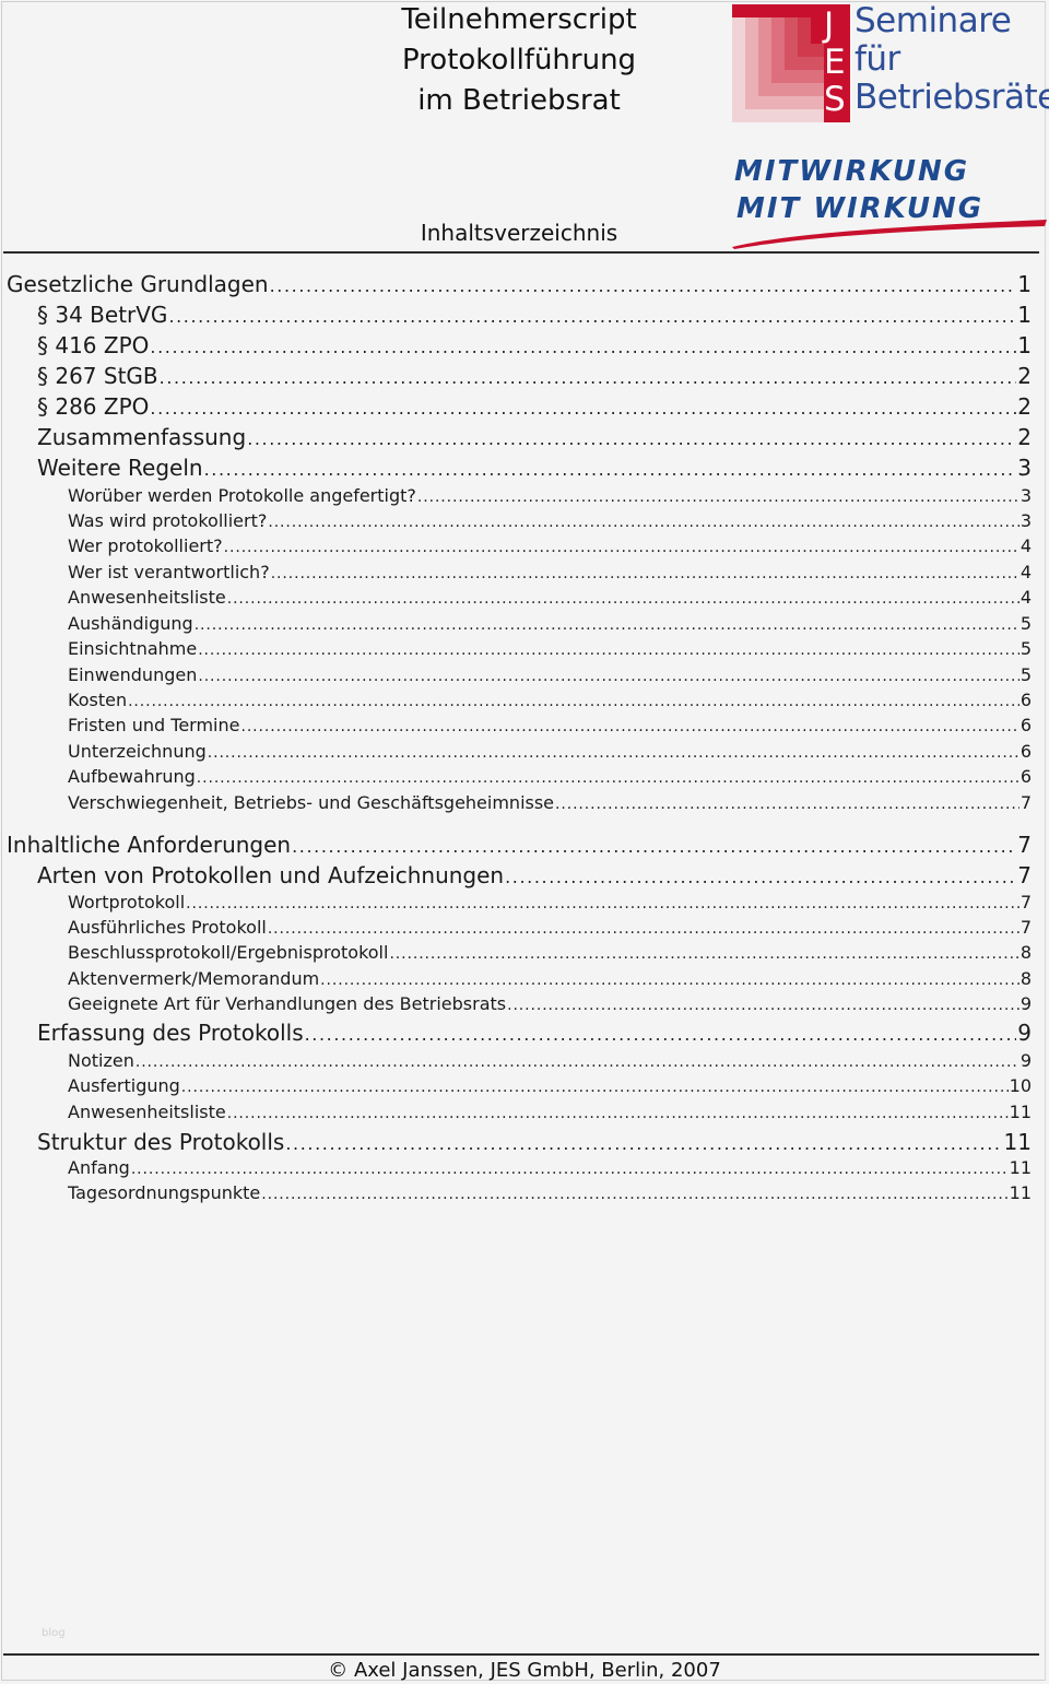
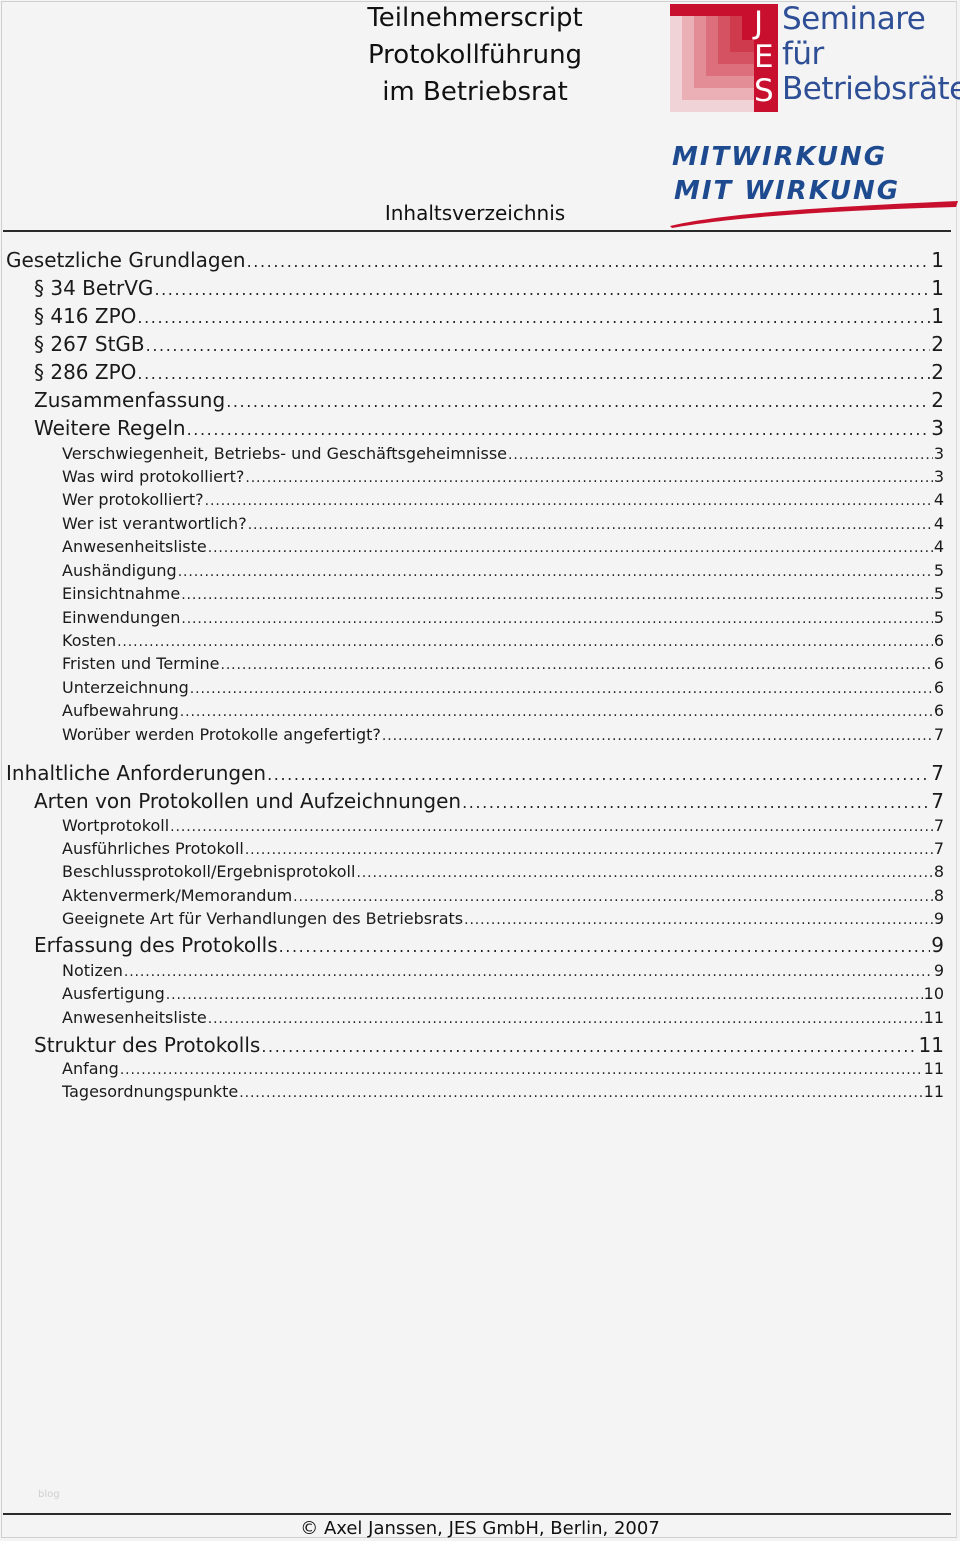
  Teilnehmerscript
  Protokollführung
  im Betriebsrat
  Inhaltsverzeichnis
  J
  E
  S
  Seminare
  für
  Betriebsräte
  MITWIRKUNG
  MIT WIRKUNG
  Gesetzliche Grundlagen
  1
  § 34 BetrVG
  1
  § 416 ZPO
  1
  § 267 StGB
  2
  § 286 ZPO
  2
  Zusammenfassung
  2
  Weitere Regeln
  3
- Worüber werden Protokolle angefertigt?
+ Verschwiegenheit, Betriebs- und Geschäftsgeheimnisse
  3
  Was wird protokolliert?
  3
  Wer protokolliert?
  4
  Wer ist verantwortlich?
  4
  Anwesenheitsliste
  4
  Aushändigung
  5
  Einsichtnahme
  5
  Einwendungen
  5
  Kosten
  6
  Fristen und Termine
  6
  Unterzeichnung
  6
  Aufbewahrung
  6
- Verschwiegenheit, Betriebs- und Geschäftsgeheimnisse
+ Worüber werden Protokolle angefertigt?
  7
  Inhaltliche Anforderungen
  7
  Arten von Protokollen und Aufzeichnungen
  7
  Wortprotokoll
  7
  Ausführliches Protokoll
  7
  Beschlussprotokoll/Ergebnisprotokoll
  8
  Aktenvermerk/Memorandum
  8
  Geeignete Art für Verhandlungen des Betriebsrats
  9
  Erfassung des Protokolls
  9
  Notizen
  9
  Ausfertigung
  10
  Anwesenheitsliste
  11
  Struktur des Protokolls
  11
  Anfang
  11
  Tagesordnungspunkte
  11
  blog
  © Axel Janssen, JES GmbH, Berlin, 2007
